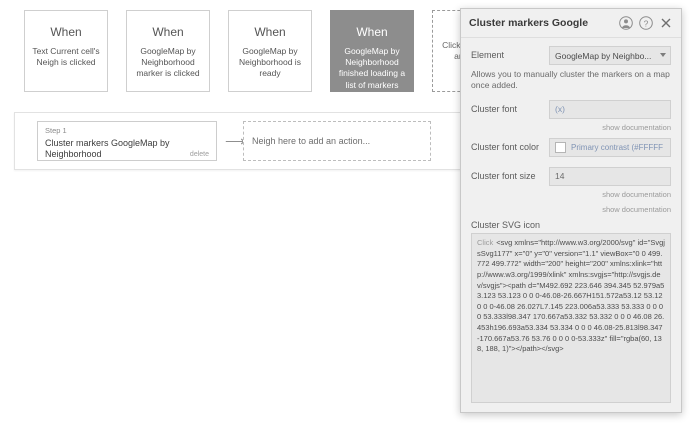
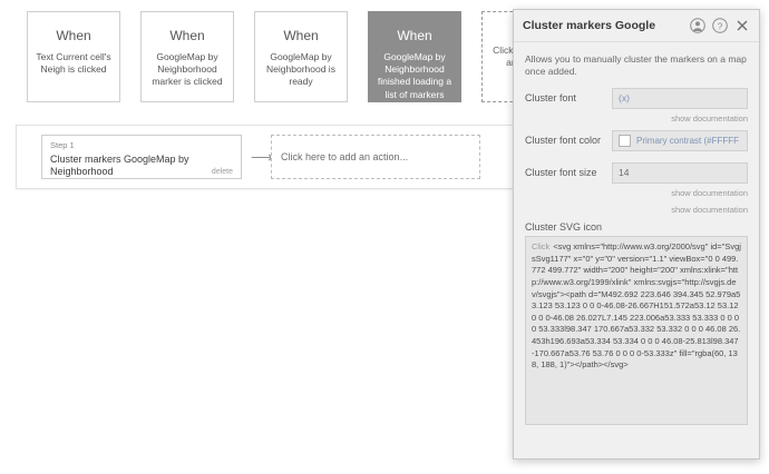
  When
  Text Current cell's Neigh is clicked
  When
  GoogleMap by Neighborhood marker is clicked
  When
  GoogleMap by Neighborhood is ready
  When
  GoogleMap by Neighborhood finished loading a list of markers
  Step 1
  Cluster markers GoogleMap by Neighborhood
  ⟶
- Neigh here to add an action...
+ Click here to add an action...
  Cluster markers Google
  ?
- Element
- GoogleMap by Neighbo...
  Allows you to manually cluster the markers on a map once added.
  Cluster font
  (x)
  show documentation
  Cluster font color
  Primary contrast (#FFFFF
  Cluster font size
  14
  show documentation
  show documentation
  Cluster SVG icon
  Click <svg xmlns="http://www.w3.org/2000/svg" id="SvgjsSvg1177" x="0" y="0" version="1.1" viewBox="0 0 499.772 499.772" width="200" height="200" xmlns:xlink="http://www.w3.org/1999/xlink" xmlns:svgjs="http://svgjs.dev/svgjs"><path d="M492.692 223.646 394.345 52.979a53.123 53.123 0 0 0-46.08-26.667H151.572a53.12 53.12 0 0 0-46.08 26.027L7.145 223.006a53.333 53.333 0 0 0 0 53.333l98.347 170.667a53.332 53.332 0 0 0 46.08 26.453h196.693a53.334 53.334 0 0 0 46.08-25.813l98.347-170.667a53.76 53.76 0 0 0 0-53.333z" fill="rgba(60, 138, 188, 1)"></path></svg>
